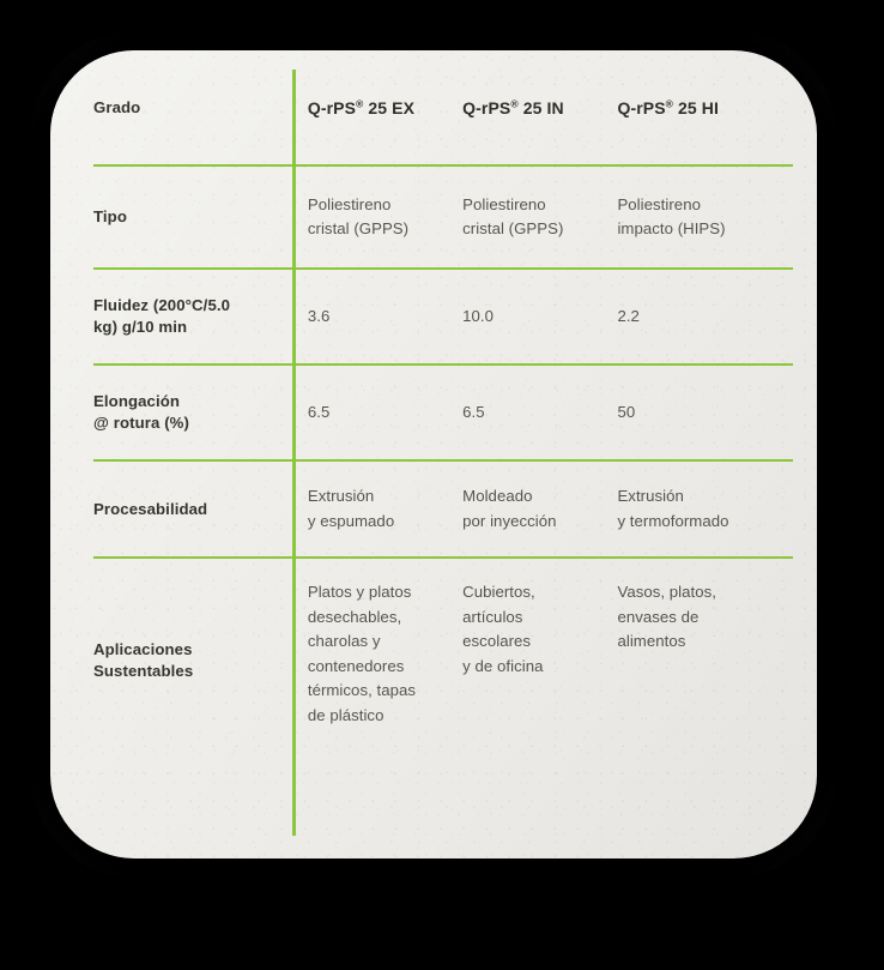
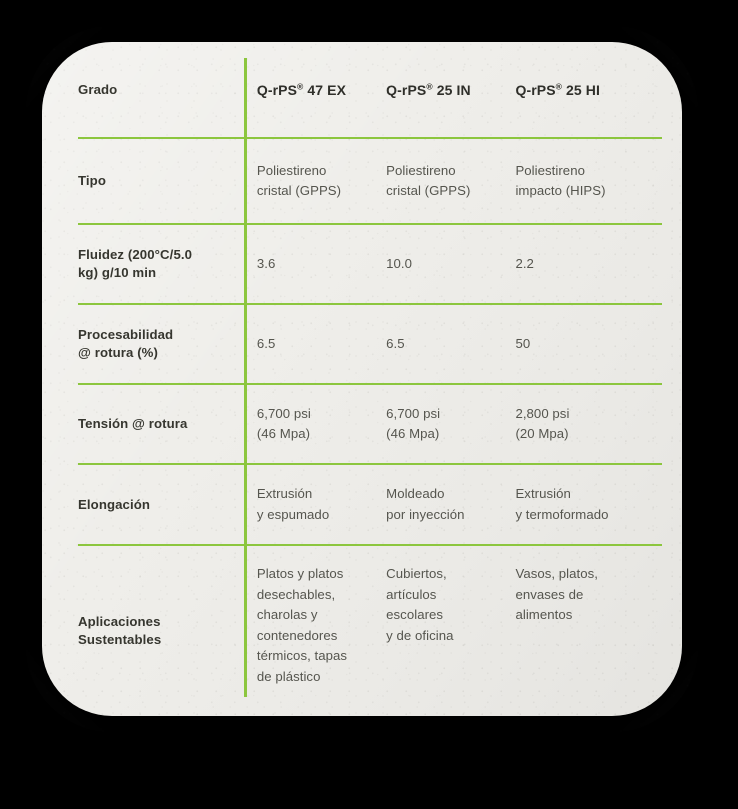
- Grado	Q-rPS® 25 EX	Q-rPS® 25 IN	Q-rPS® 25 HI
+ Grado	Q-rPS® 47 EX	Q-rPS® 25 IN	Q-rPS® 25 HI
  Tipo	Poliestireno cristal (GPPS)	Poliestireno cristal (GPPS)	Poliestireno impacto (HIPS)
  Fluidez (200°C/5.0 kg) g/10 min	3.6	10.0	2.2
- Elongación @ rotura (%)	6.5	6.5	50
+ Procesabilidad @ rotura (%)	6.5	6.5	50
+ Tensión @ rotura	6,700 psi (46 Mpa)	6,700 psi (46 Mpa)	2,800 psi (20 Mpa)
- Procesabilidad	Extrusión y espumado	Moldeado por inyección	Extrusión y termoformado
+ Elongación	Extrusión y espumado	Moldeado por inyección	Extrusión y termoformado
  Aplicaciones Sustentables	Platos y platos desechables, charolas y contenedores térmicos, tapas de plástico	Cubiertos, artículos escolares y de oficina	Vasos, platos, envases de alimentos
